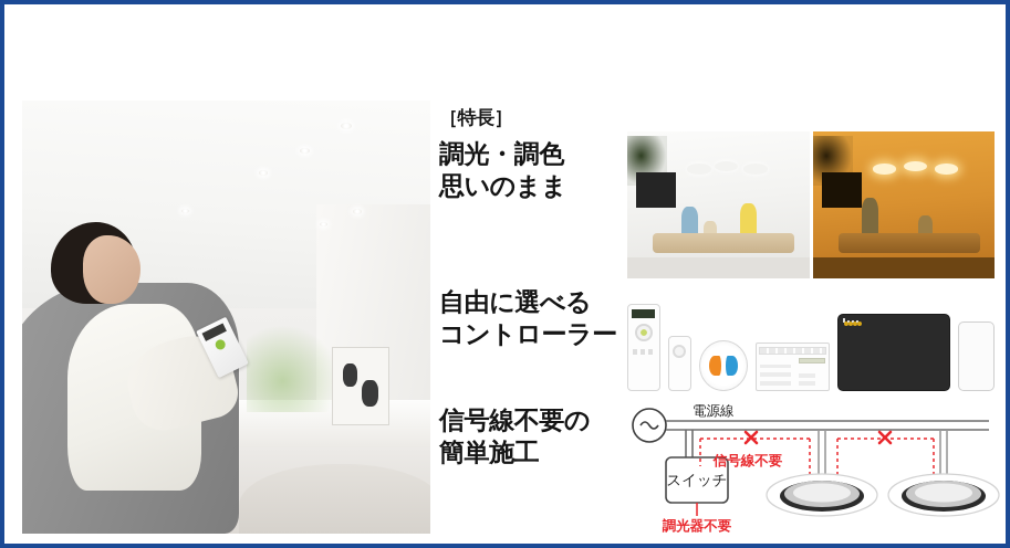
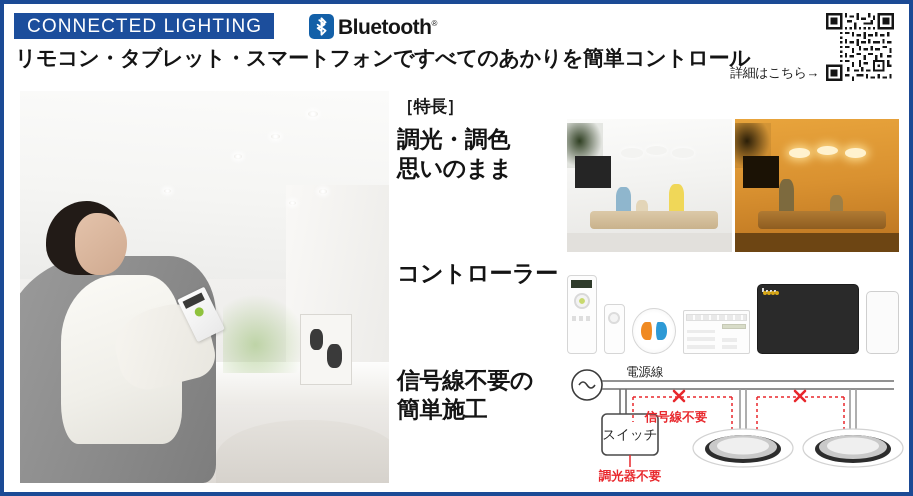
+ CONNECTED LIGHTING
+ Bluetooth®
+ リモコン・タブレット・スマートフォンですべてのあかりを簡単コントロール
+ 詳細はこちら→
  ［特長］
  調光・調色
  思いのまま
- 自由に選べる
  コントローラー
  信号線不要の
  簡単施工
  スイッチ
  電源線
  信号線不要
  調光器不要
